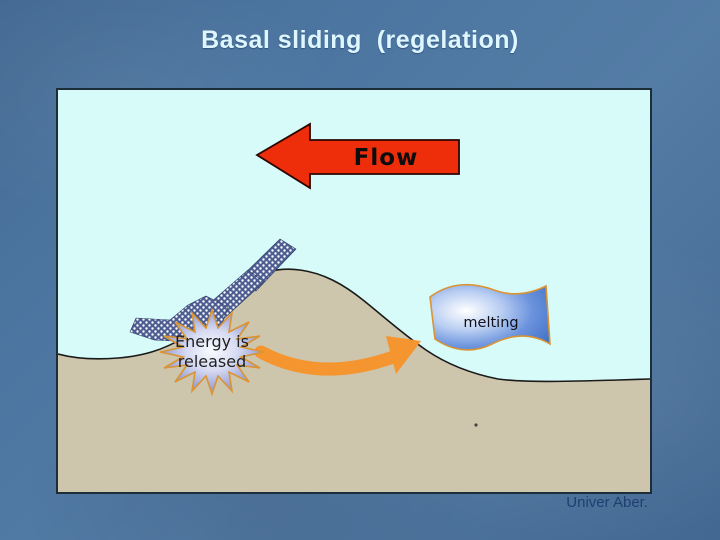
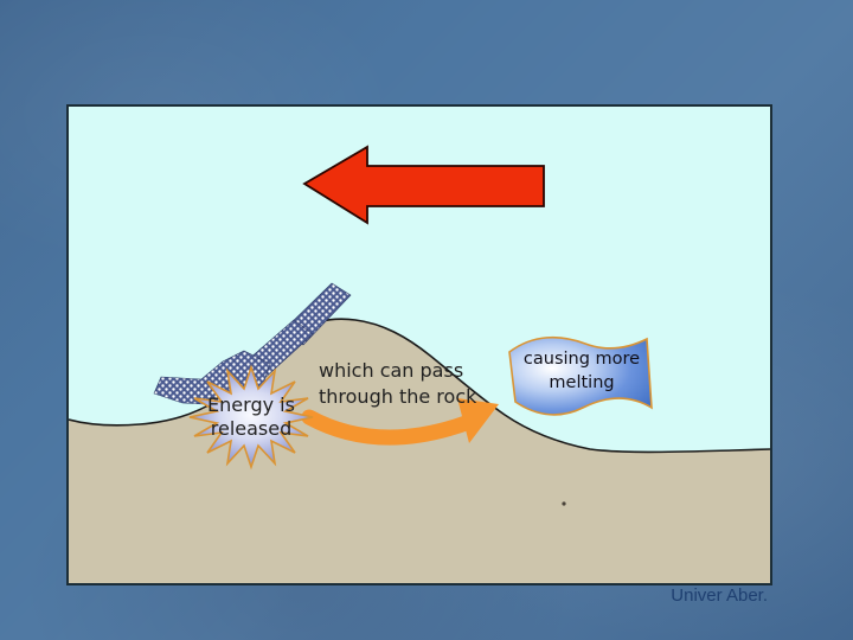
- Basal sliding (regelation)
- Flow
  Energy is
  released
+ which can pass
+ through the rock
+ causing more
  melting
  Univer Aber.
